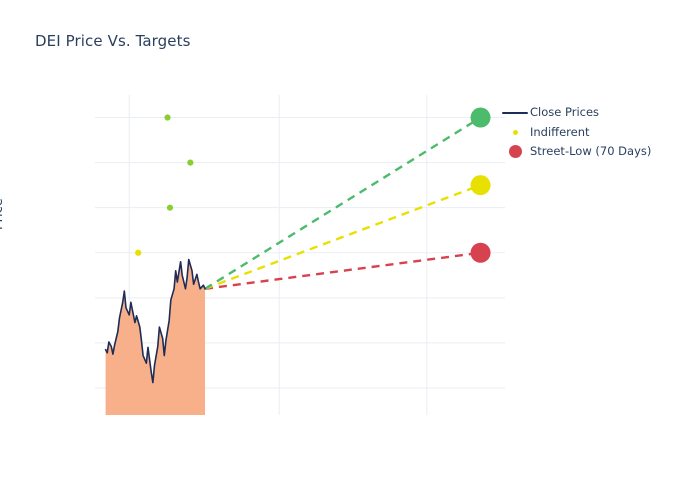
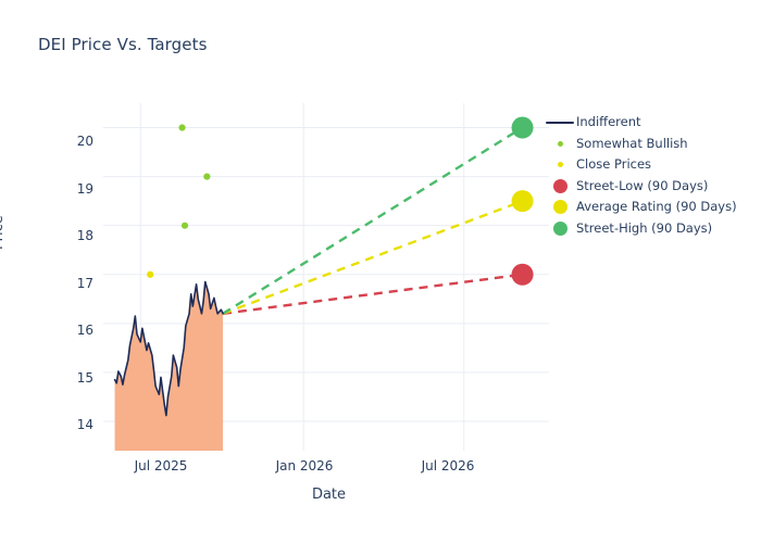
  DEI Price Vs. Targets
+ 20
+ 19
+ 18
+ 17
+ 16
+ 15
+ 14
+ Jul 2025
+ Jan 2026
+ Jul 2026
+ Date
- Close Prices
+ Indifferent
+ Somewhat Bullish
- Indifferent
+ Close Prices
- Street-Low (70 Days)
+ Street-Low (90 Days)
+ Average Rating (90 Days)
+ Street-High (90 Days)
